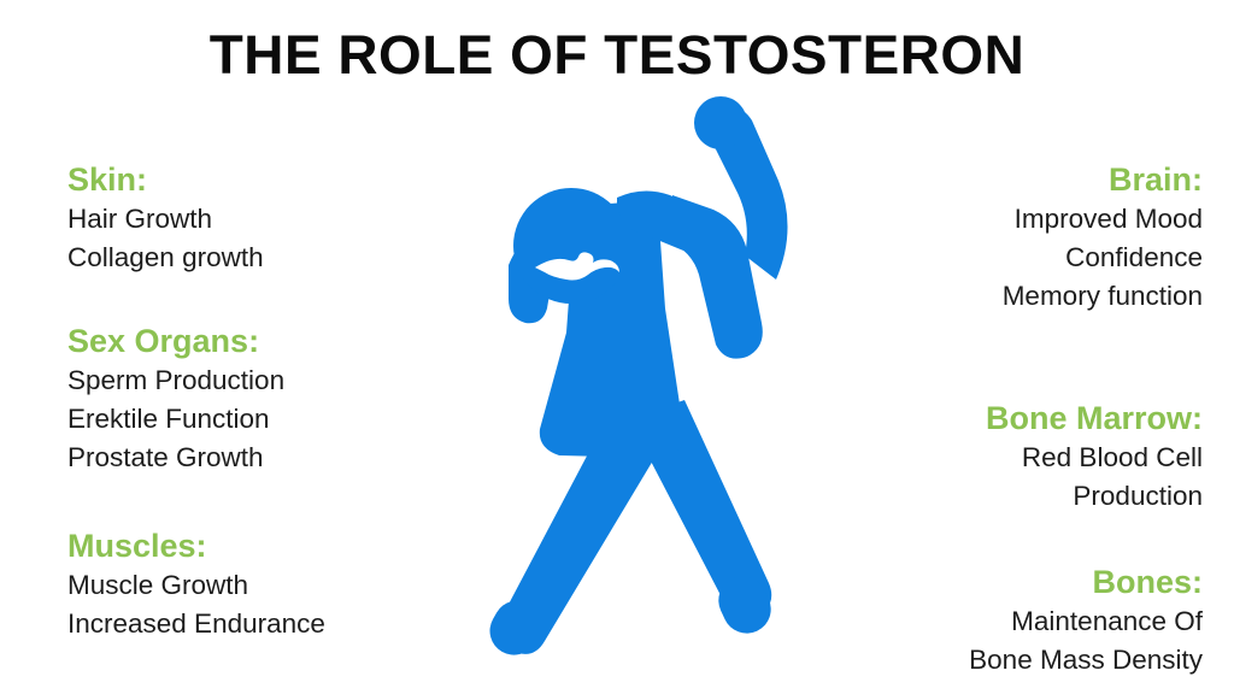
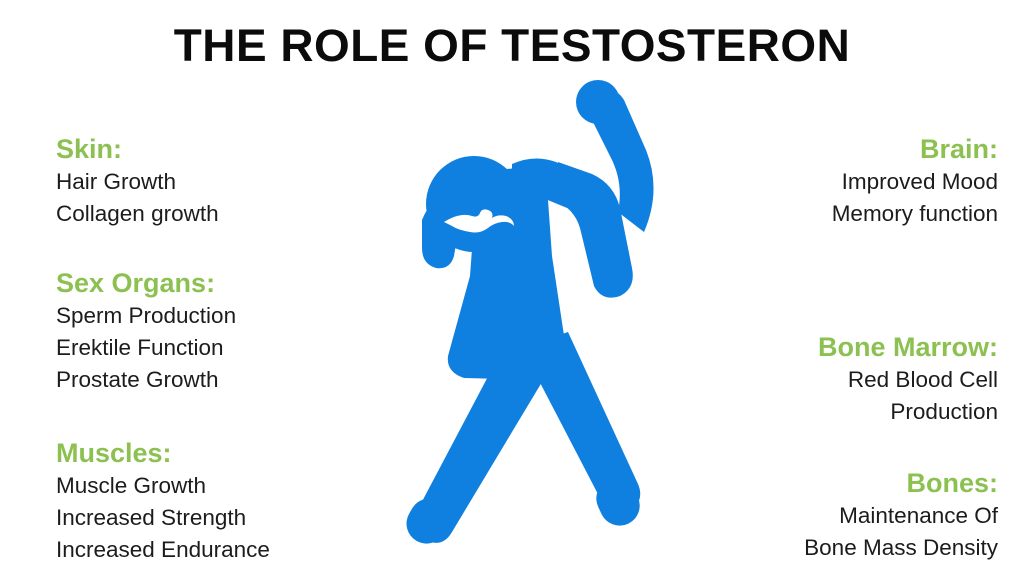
  THE ROLE OF TESTOSTERON
  Skin:
  Hair Growth
  Collagen growth
  Sex Organs:
  Sperm Production
  Erektile Function
  Prostate Growth
  Muscles:
  Muscle Growth
+ Increased Strength
  Increased Endurance
  Brain:
  Improved Mood
- Confidence
  Memory function
  Bone Marrow:
  Red Blood Cell
  Production
  Bones:
  Maintenance Of
  Bone Mass Density
